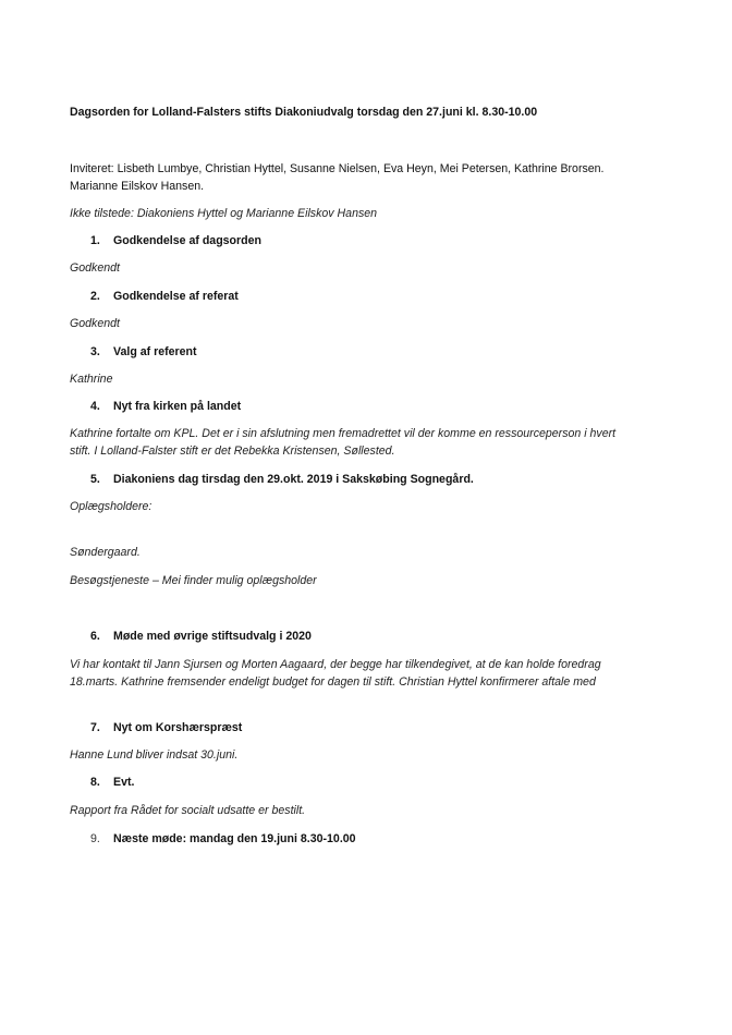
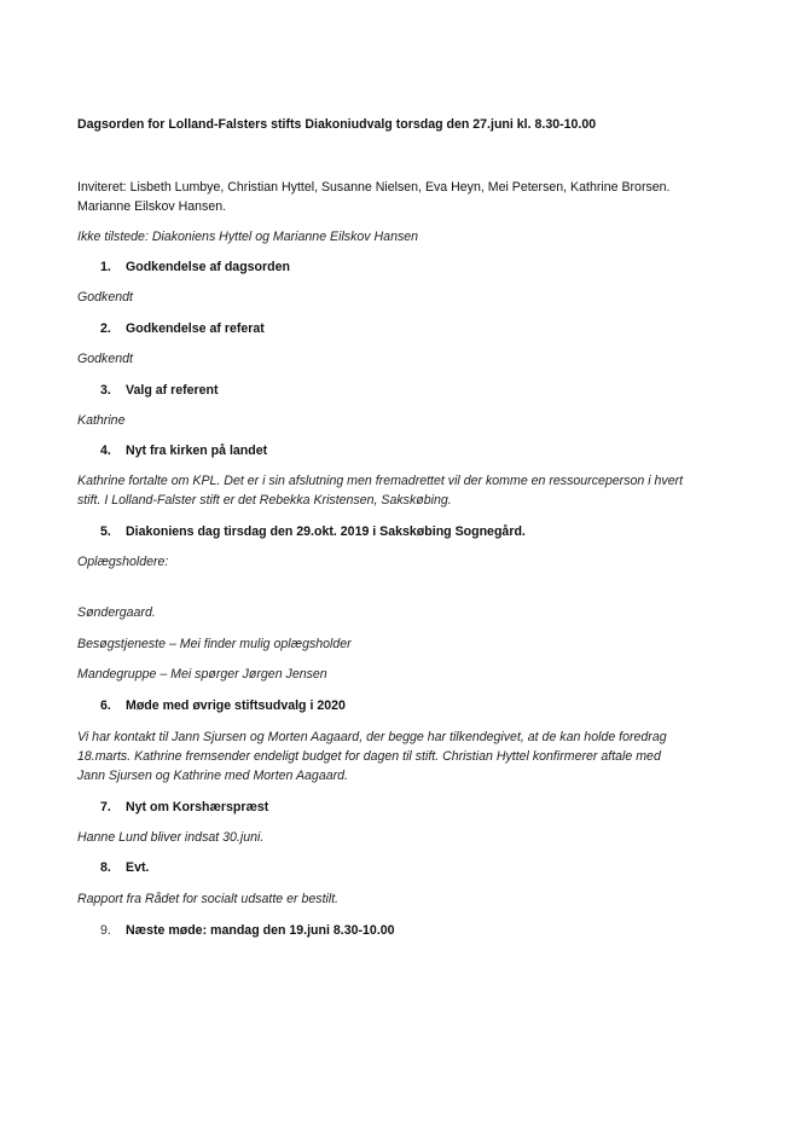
  Dagsorden for Lolland-Falsters stifts Diakoniudvalg torsdag den 27.juni kl. 8.30-10.00
  Inviteret: Lisbeth Lumbye, Christian Hyttel, Susanne Nielsen, Eva Heyn, Mei Petersen, Kathrine Brorsen.
  Marianne Eilskov Hansen.
  Ikke tilstede: Diakoniens Hyttel og Marianne Eilskov Hansen
  1. Godkendelse af dagsorden
  Godkendt
  2. Godkendelse af referat
  Godkendt
  3. Valg af referent
  Kathrine
  4. Nyt fra kirken på landet
  Kathrine fortalte om KPL. Det er i sin afslutning men fremadrettet vil der komme en ressourceperson i hvert
- stift. I Lolland-Falster stift er det Rebekka Kristensen, Søllested.
+ stift. I Lolland-Falster stift er det Rebekka Kristensen, Sakskøbing.
  5. Diakoniens dag tirsdag den 29.okt. 2019 i Sakskøbing Sognegård.
  Oplægsholdere:
  Søndergaard.
  Besøgstjeneste – Mei finder mulig oplægsholder
+ Mandegruppe – Mei spørger Jørgen Jensen
  6. Møde med øvrige stiftsudvalg i 2020
  Vi har kontakt til Jann Sjursen og Morten Aagaard, der begge har tilkendegivet, at de kan holde foredrag
  18.marts. Kathrine fremsender endeligt budget for dagen til stift. Christian Hyttel konfirmerer aftale med
+ Jann Sjursen og Kathrine med Morten Aagaard.
  7. Nyt om Korshærspræst
  Hanne Lund bliver indsat 30.juni.
  8. Evt.
  Rapport fra Rådet for socialt udsatte er bestilt.
  9. Næste møde: mandag den 19.juni 8.30-10.00
